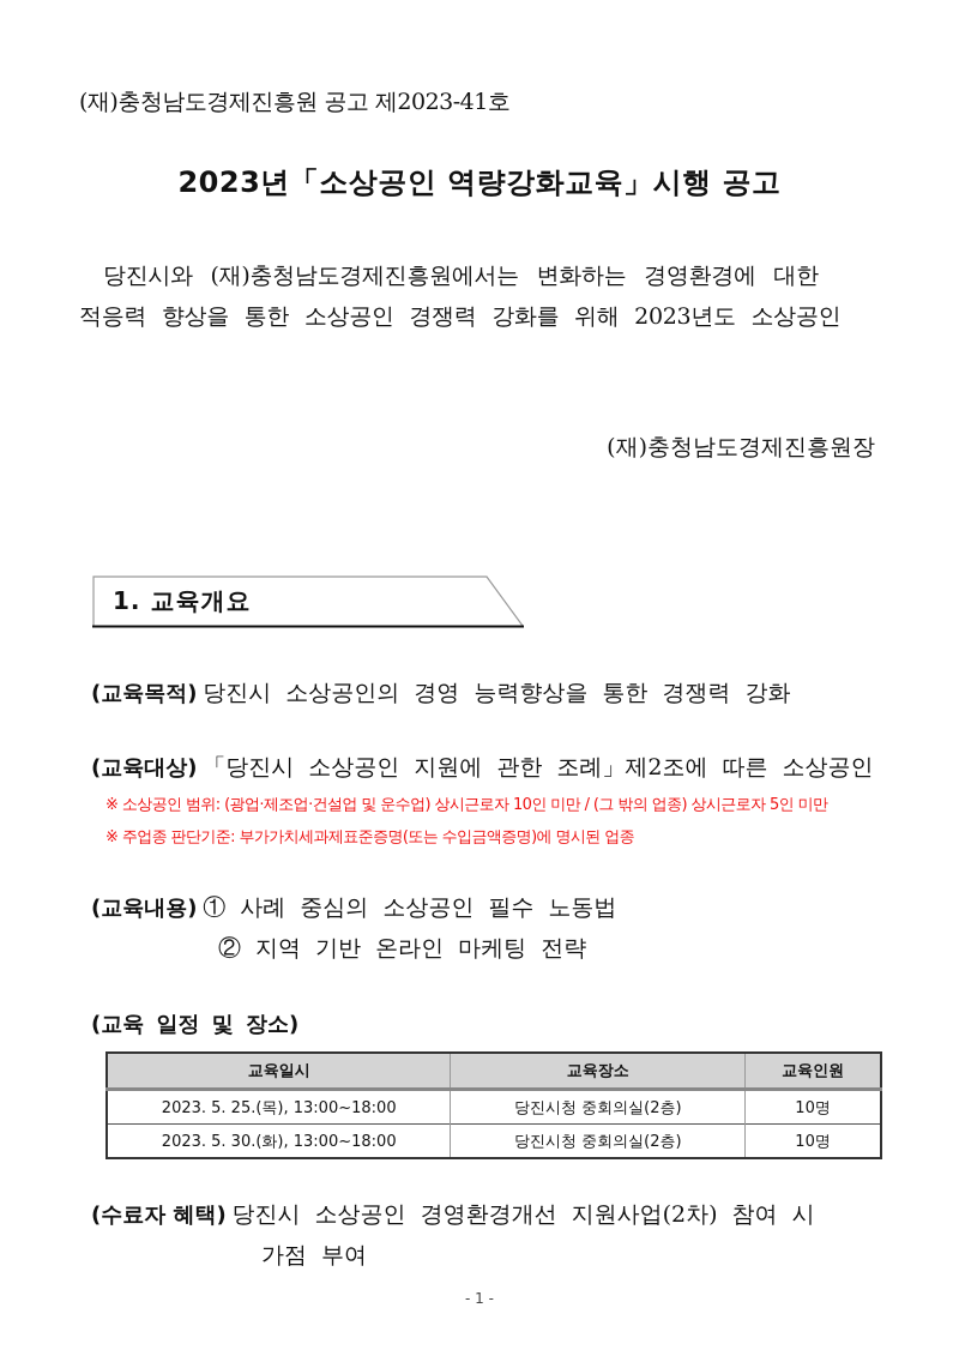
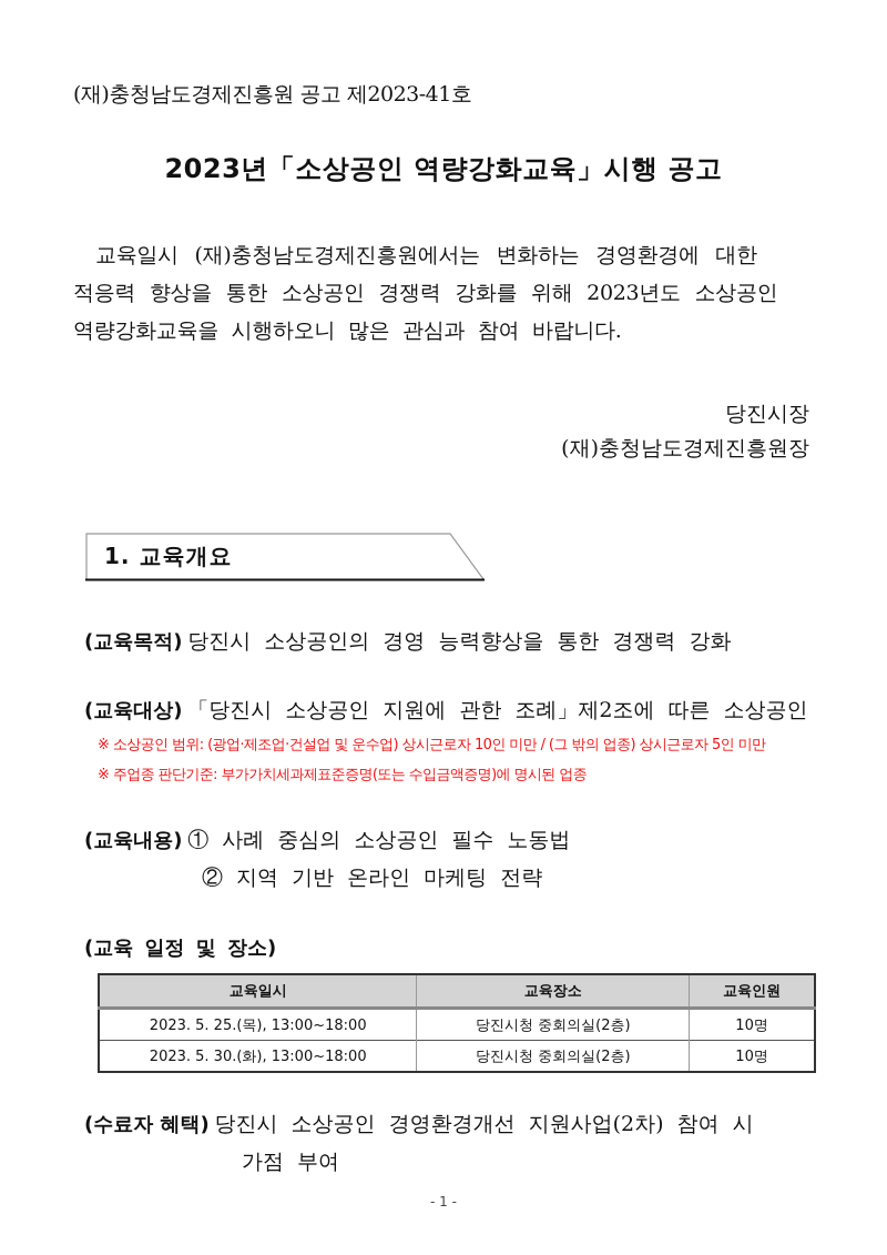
  (재)충청남도경제진흥원 공고 제2023-41호
  2023년「소상공인 역량강화교육」시행 공고
- 당진시와 (재)충청남도경제진흥원에서는 변화하는 경영환경에 대한
+ 교육일시 (재)충청남도경제진흥원에서는 변화하는 경영환경에 대한
  적응력 향상을 통한 소상공인 경쟁력 강화를 위해 2023년도 소상공인
+ 역량강화교육을 시행하오니 많은 관심과 참여 바랍니다.
+ 당진시장
  (재)충청남도경제진흥원장
  1. 교육개요
  (교육목적) 당진시 소상공인의 경영 능력향상을 통한 경쟁력 강화
  (교육대상) 「당진시 소상공인 지원에 관한 조례」제2조에 따른 소상공인
  ※ 소상공인 범위: (광업·제조업·건설업 및 운수업) 상시근로자 10인 미만 / (그 밖의 업종) 상시근로자 5인 미만
  ※ 주업종 판단기준: 부가가치세과제표준증명(또는 수입금액증명)에 명시된 업종
  (교육내용) ① 사례 중심의 소상공인 필수 노동법
  ② 지역 기반 온라인 마케팅 전략
  (교육 일정 및 장소)
  교육일시	교육장소	교육인원
  2023. 5. 25.(목), 13:00~18:00	당진시청 중회의실(2층)	10명
  2023. 5. 30.(화), 13:00~18:00	당진시청 중회의실(2층)	10명
  (수료자 혜택) 당진시 소상공인 경영환경개선 지원사업(2차) 참여 시
  가점 부여
  - 1 -
